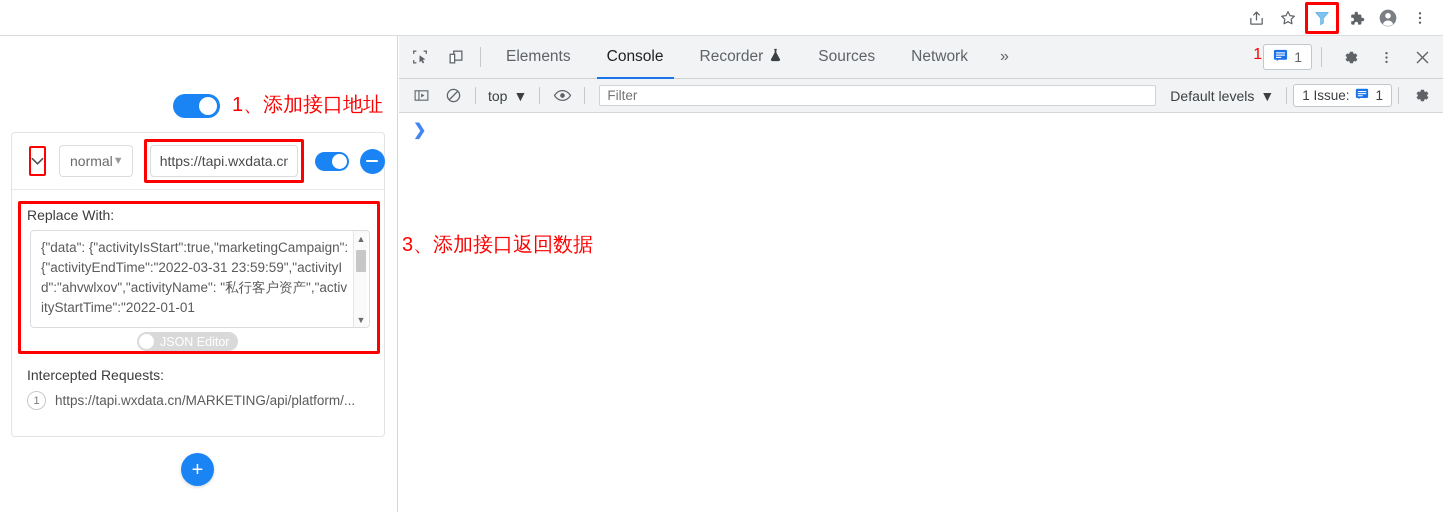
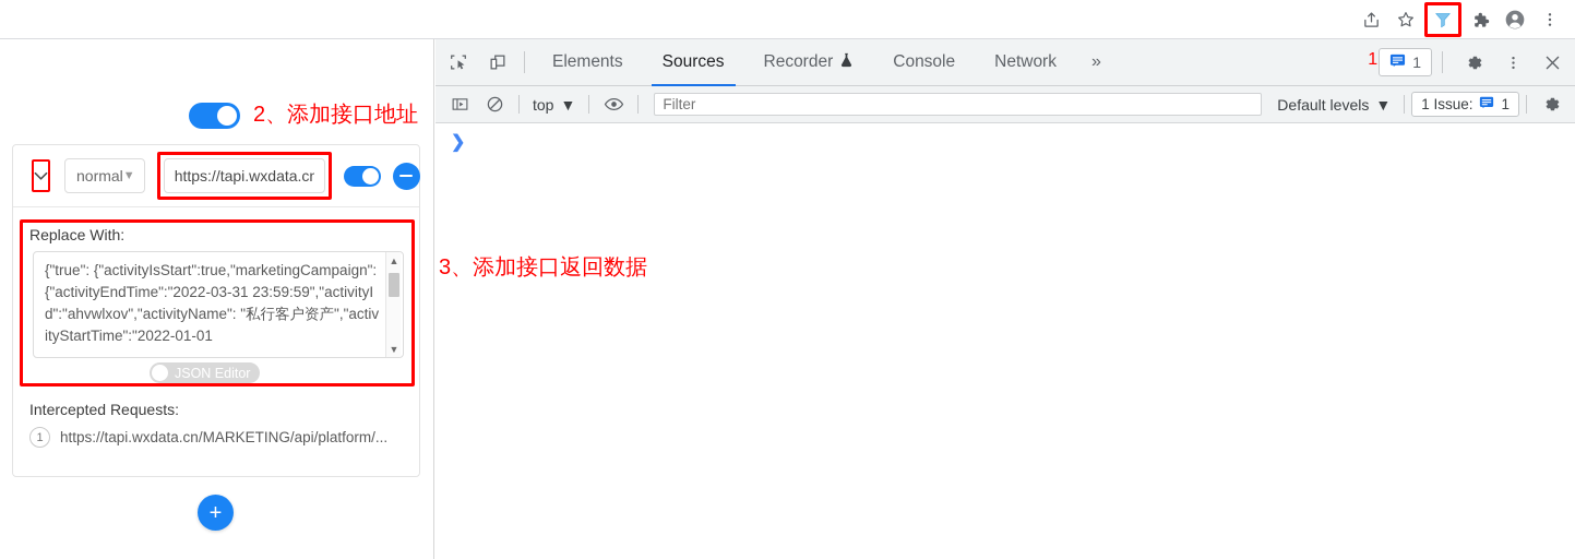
- 1、添加接口地址
+ 2、添加接口地址
  normal
  ▼
  https://tapi.wxdata.cn
  Replace With:
- {"data": {"activityIsStart":true,"marketingCampaign": {"activityEndTime":"2022-03-31 23:59:59","activityId":"ahvwlxov","activityName": "私行客户资产","activityStartTime":"2022-01-01
+ {"true": {"activityIsStart":true,"marketingCampaign": {"activityEndTime":"2022-03-31 23:59:59","activityId":"ahvwlxov","activityName": "私行客户资产","activityStartTime":"2022-01-01
  ▲
  ▼
  JSON Editor
  Intercepted Requests:
  1
  https://tapi.wxdata.cn/MARKETING/api/platform/...
  +
  Elements
- Console
+ Sources
  Recorder
- Sources
+ Console
  Network
  »
  1
  1
  top
  ▼
  Filter
  Default levels
  ▼
  1 Issue:
  1
  ❯
  3、添加接口返回数据
